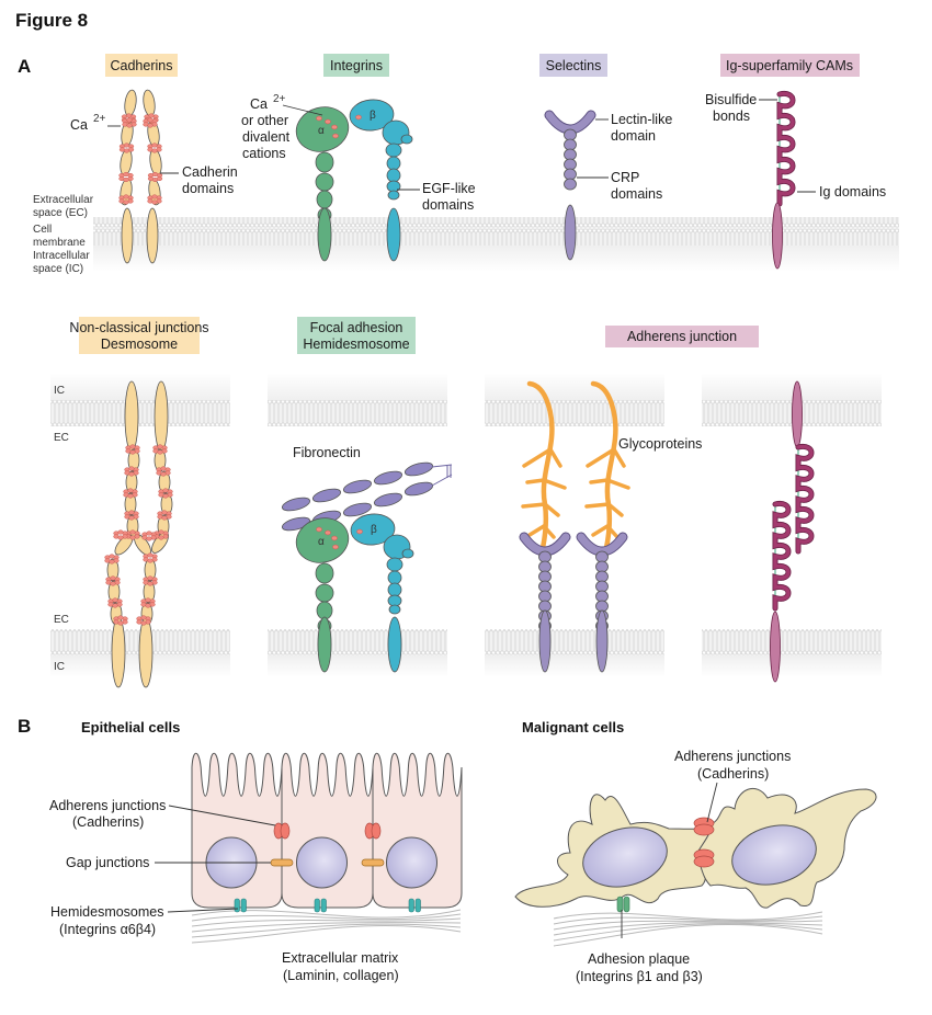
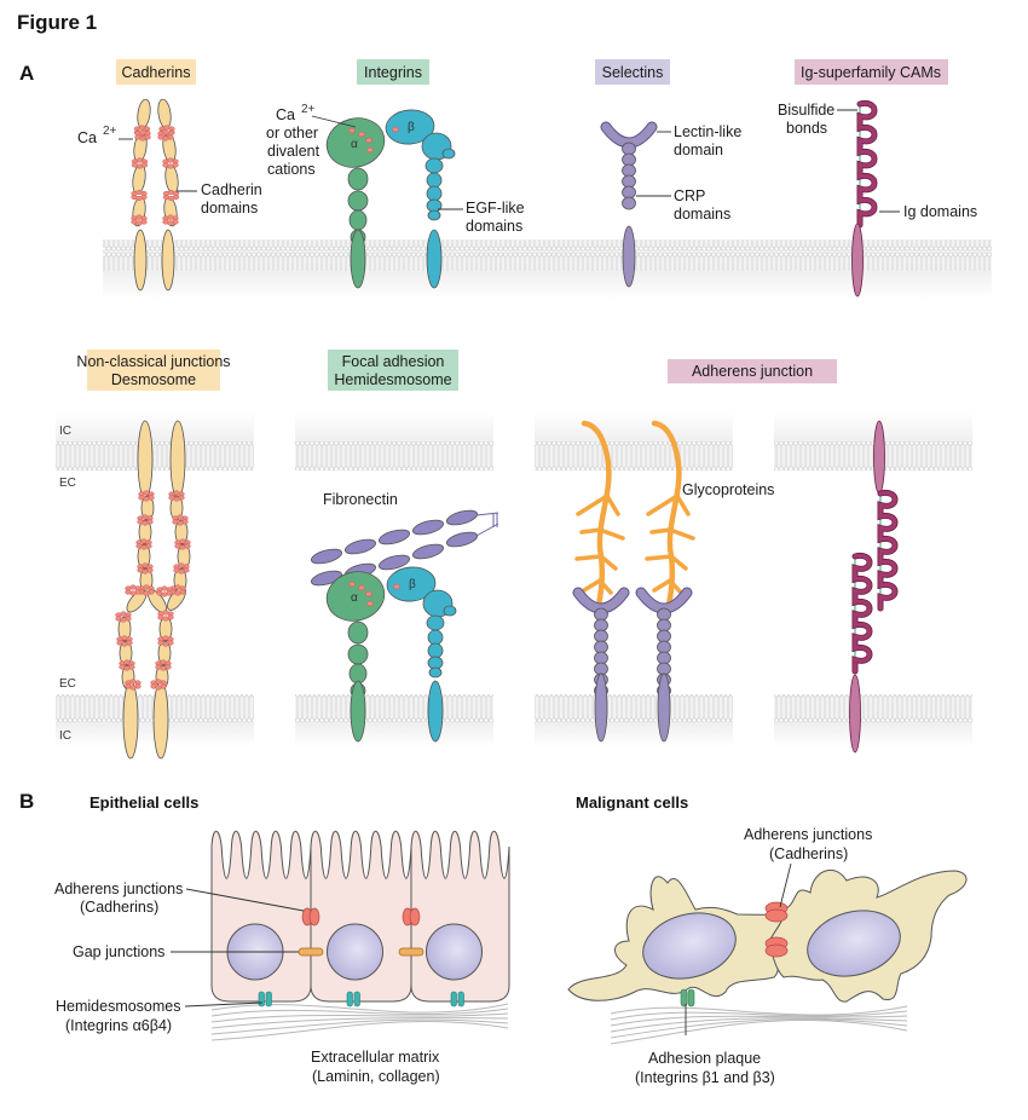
- Figure 8
+ Figure 1
  A
  Cadherins
  Integrins
  Selectins
  Ig-superfamily CAMs
- Extracellular
- space (EC)
- Cell
- membrane
- Intracellular
- space (IC)
  Ca
  2+
  Cadherin
  domains
  α
  β
  Ca
  2+
  or other
  divalent
  cations
  EGF-like
  domains
  Lectin-like
  domain
  CRP
  domains
  Bisulfide
  bonds
  Ig domains
  Non-classical junctions
  Desmosome
  Focal adhesion
  Hemidesmosome
  Adherens junction
  IC
  EC
  EC
  IC
  Fibronectin
  α
  β
  Glycoproteins
  B
  Epithelial cells
  Malignant cells
  Adherens junctions
  (Cadherins)
  Gap junctions
  Hemidesmosomes
  (Integrins α6β4)
  Extracellular matrix
  (Laminin, collagen)
  Adherens junctions
  (Cadherins)
  Adhesion plaque
  (Integrins β1 and β3)
